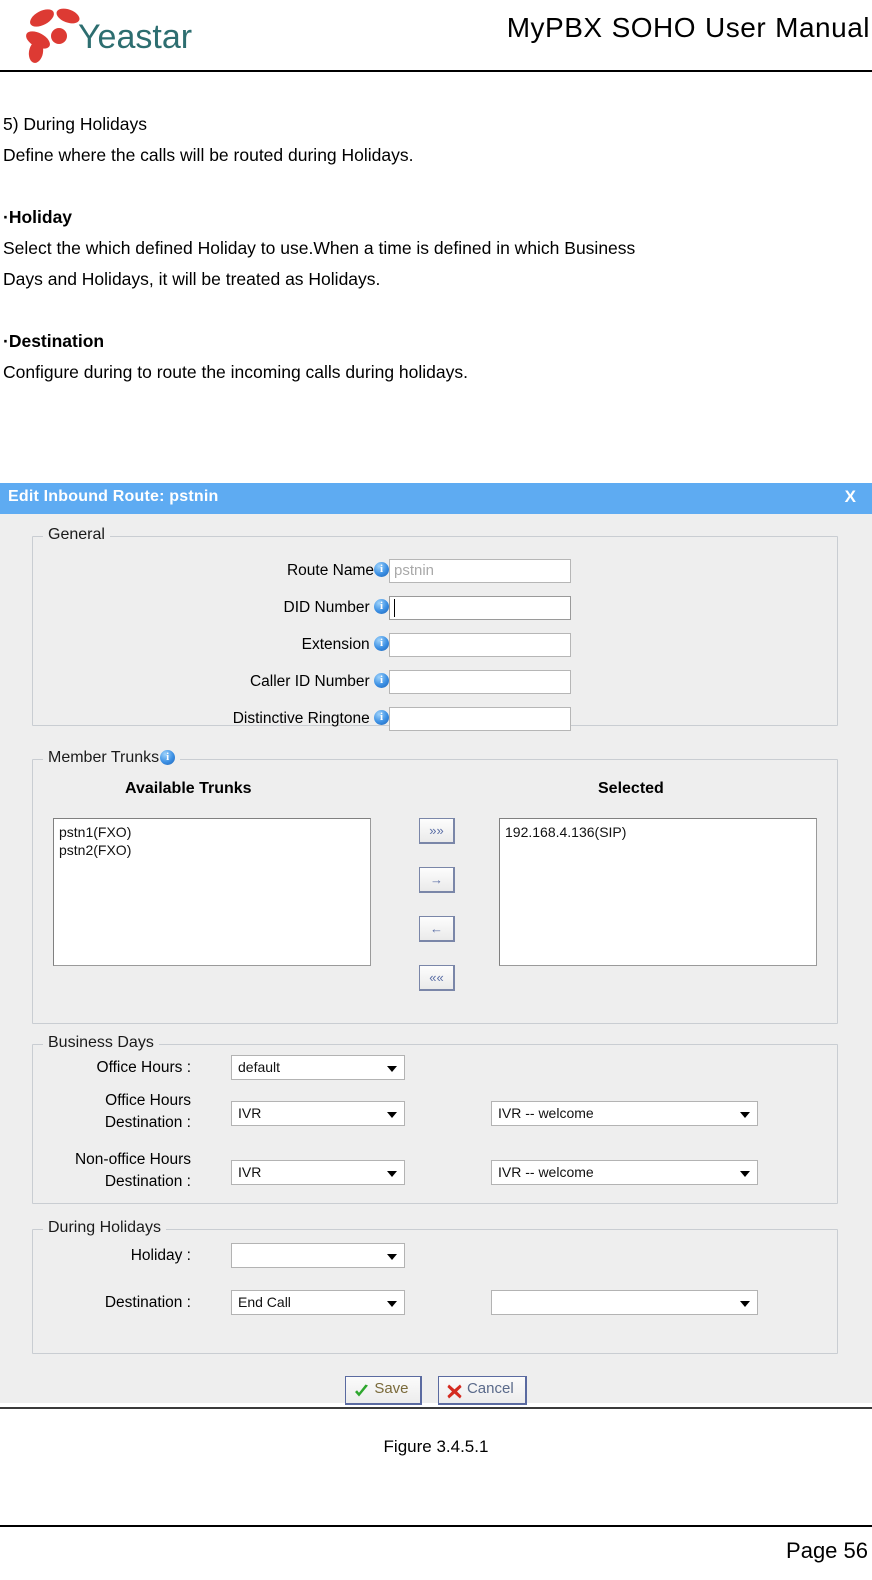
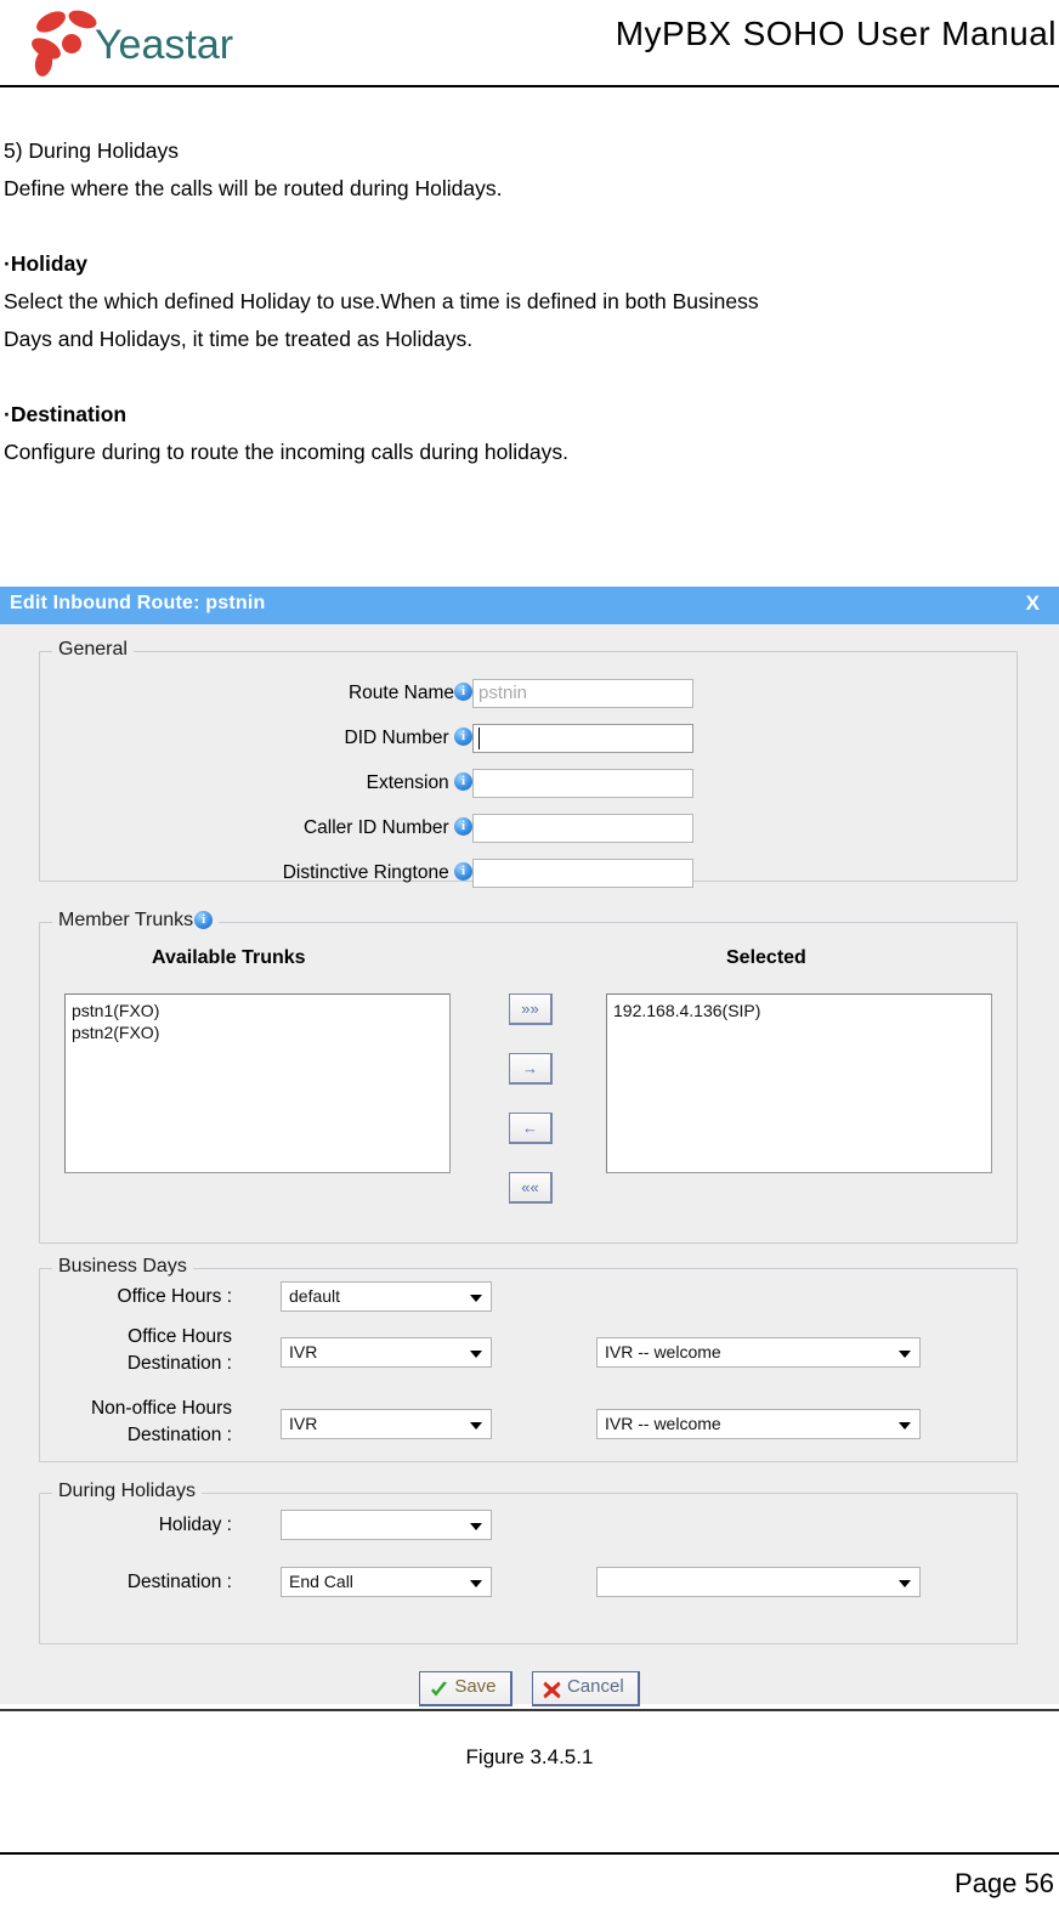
  Yeastar
  MyPBX SOHO User Manual
  5) During Holidays
  Define where the calls will be routed during Holidays.
  ·Holiday
- Select the which defined Holiday to use.When a time is defined in which Business
+ Select the which defined Holiday to use.When a time is defined in both Business
- Days and Holidays, it will be treated as Holidays.
+ Days and Holidays, it time be treated as Holidays.
  ·Destination
  Configure during to route the incoming calls during holidays.
  Edit Inbound Route: pstnin
  X
  General
  Route Name
  pstnin
  DID Number
  Extension
  Caller ID Number
  Distinctive Ringtone
  Member Trunks
  Available Trunks
  Selected
  pstn1(FXO)
  pstn2(FXO)
  »»
  →
  ←
  ««
  192.168.4.136(SIP)
  Business Days
  Office Hours :
  default
  Office Hours
  Destination :
  IVR
  IVR -- welcome
  Non-office Hours
  Destination :
  IVR
  IVR -- welcome
  During Holidays
  Holiday :
  Destination :
  End Call
  Save Cancel
  Figure 3.4.5.1
  Page 56
